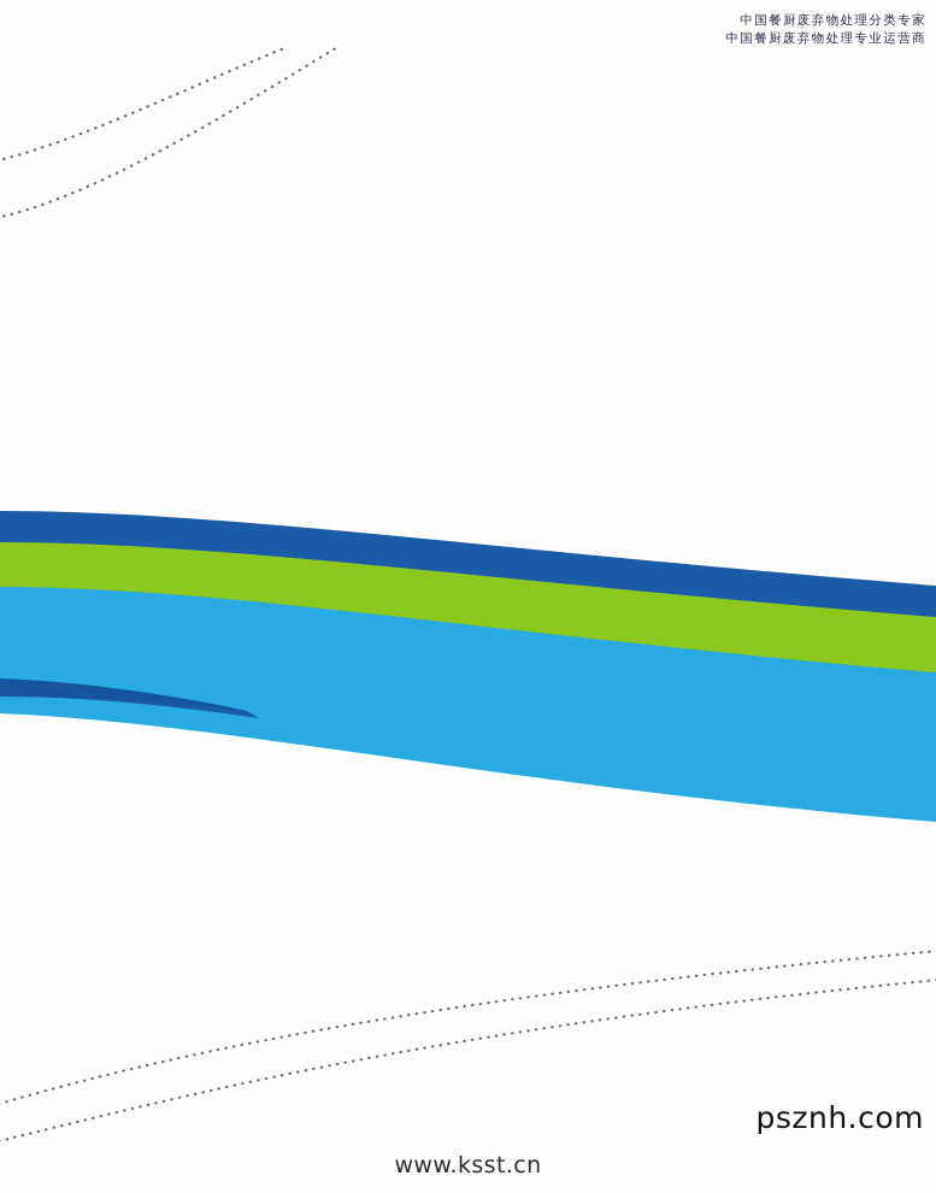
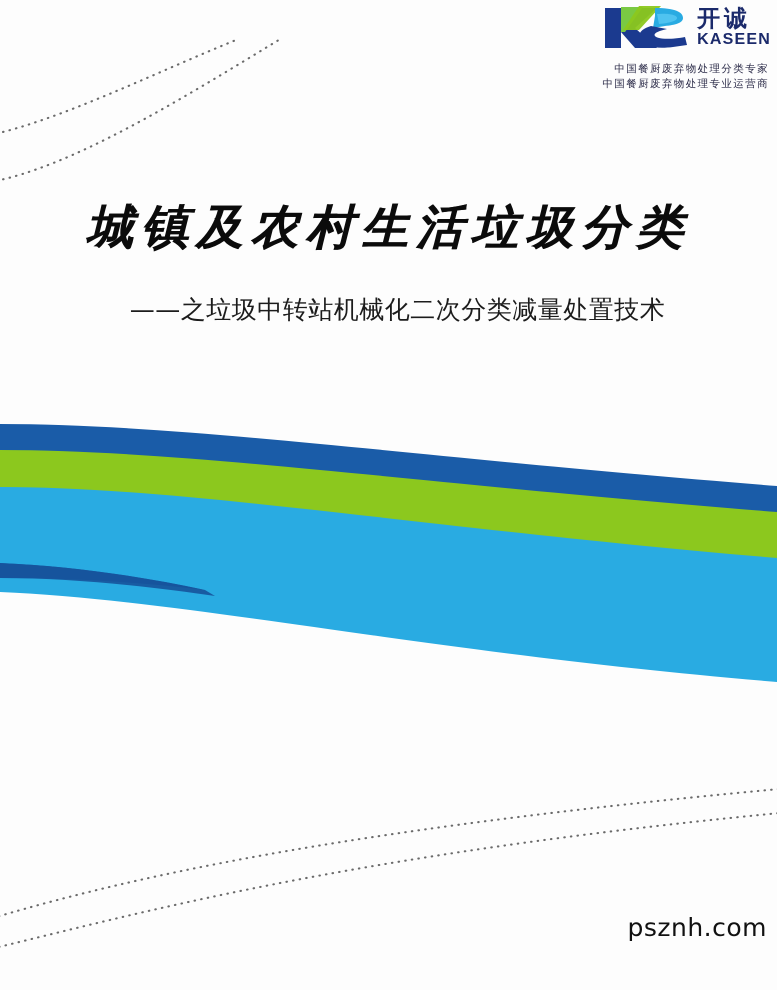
+ 开诚
+ KASEEN
  中国餐厨废弃物处理分类专家
  中国餐厨废弃物处理专业运营商
+ 城镇及农村生活垃圾分类
+ ——之垃圾中转站机械化二次分类减量处置技术
  psznh.com
- www.ksst.cn
